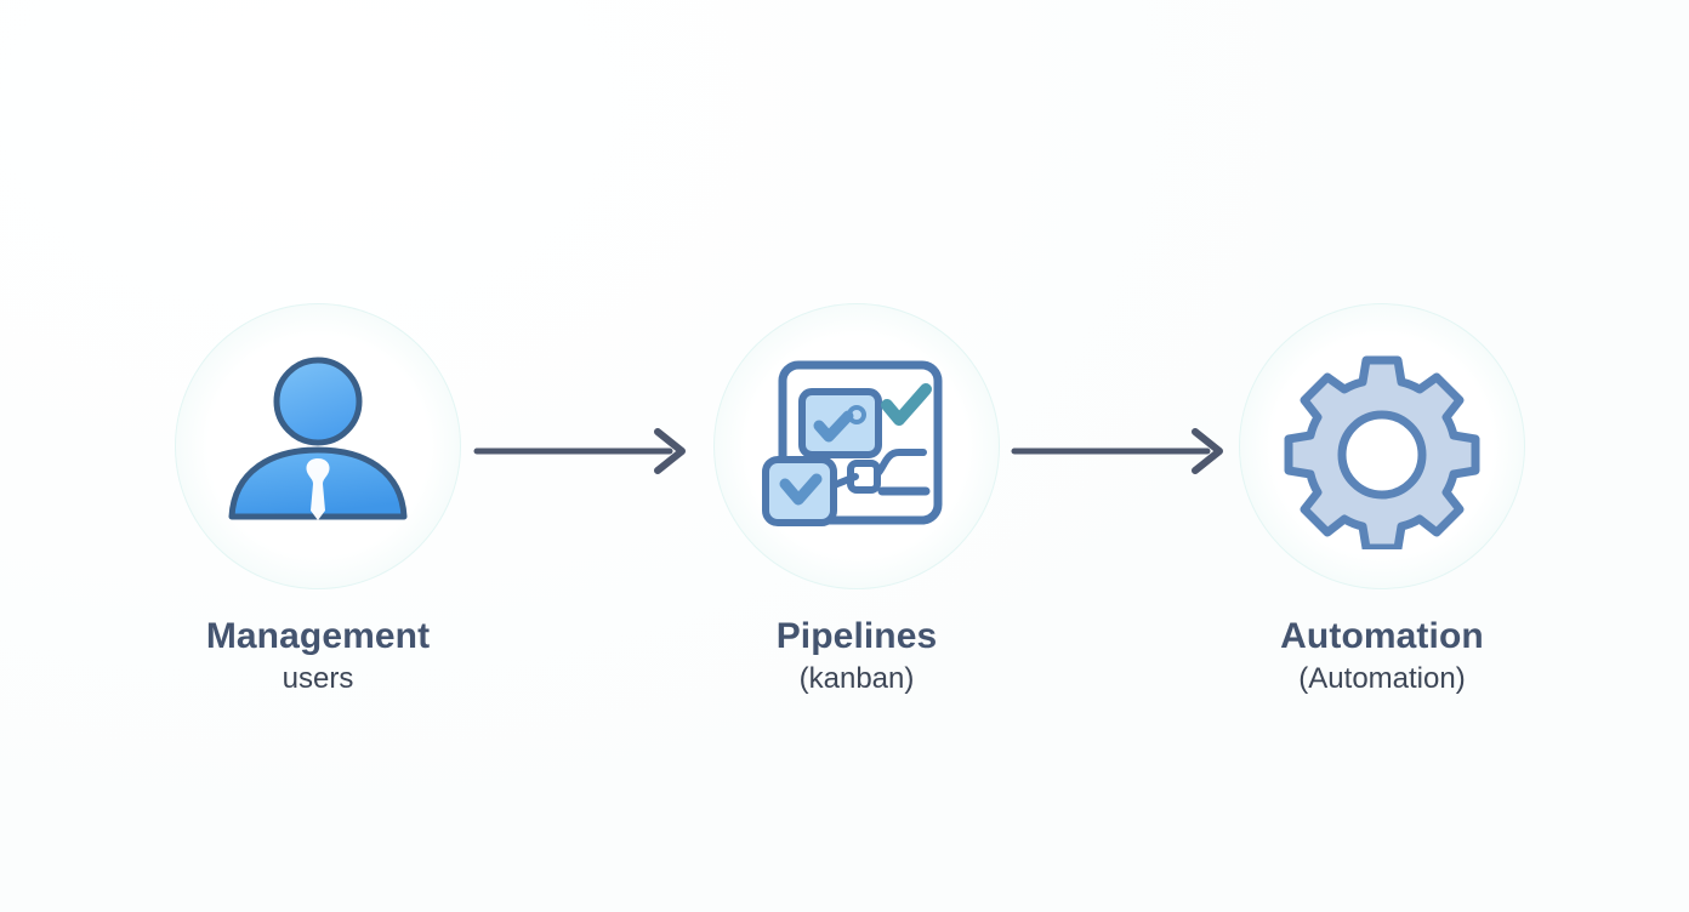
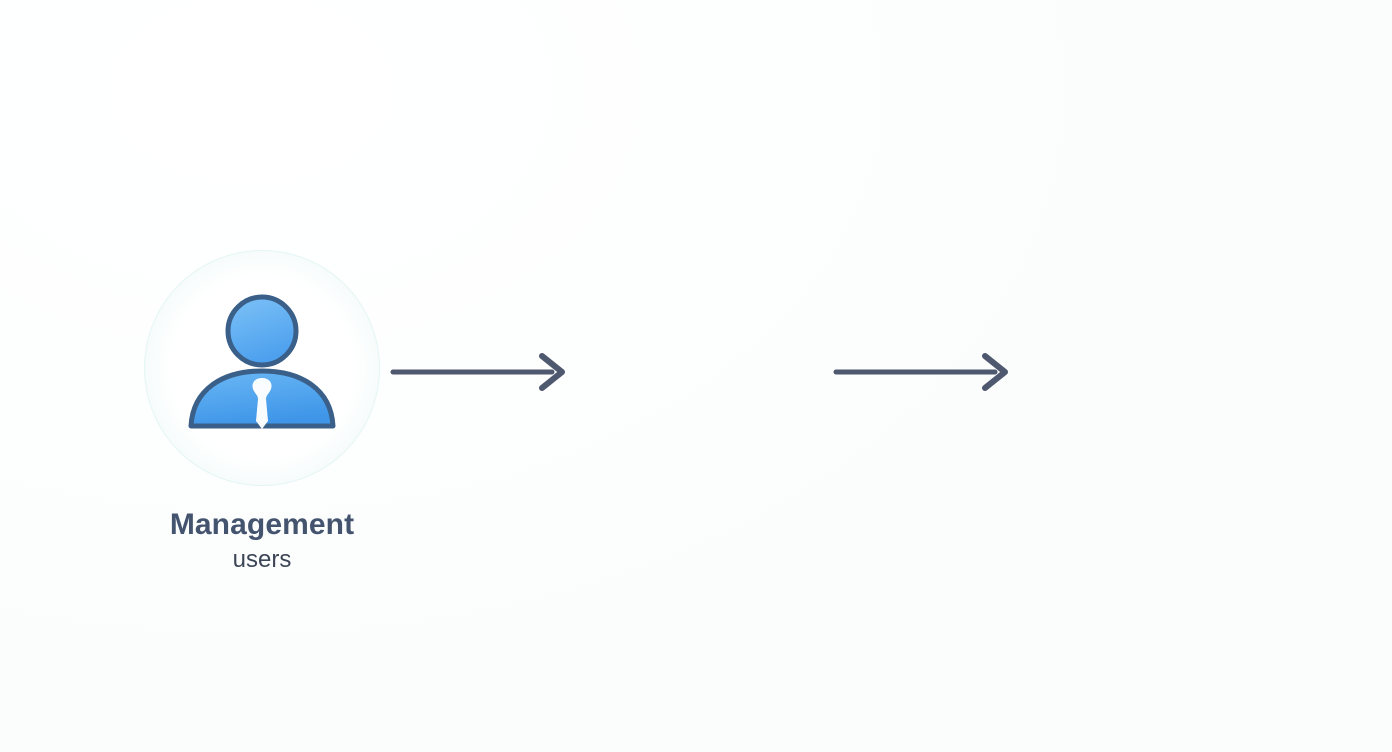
  Management
  users
- Pipelines
- (kanban)
- Automation
- (Automation)
